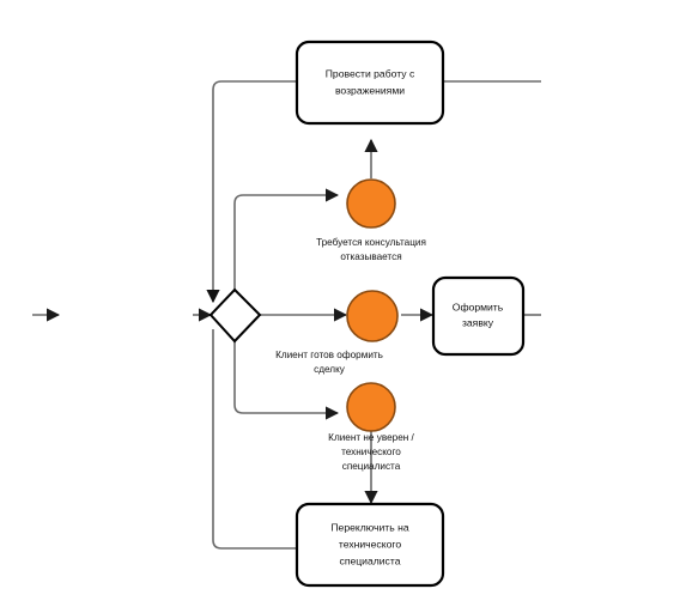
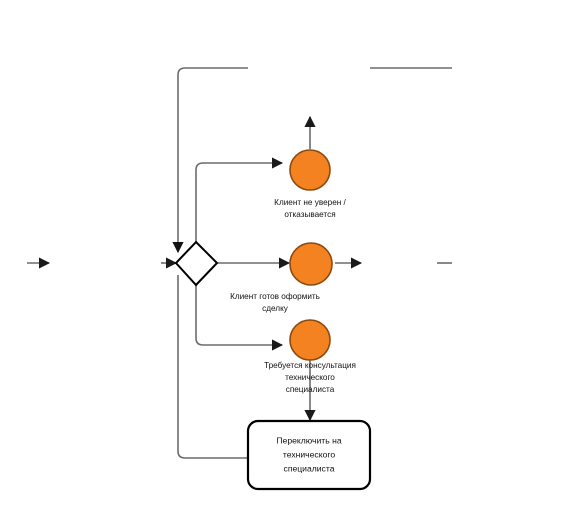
- Провести работу с
- возражениями
- Оформить
- заявку
  Переключить на
  технического
  специалиста
- Требуется консультация
+ Клиент не уверен /
  отказывается
  Клиент готов оформить
  сделку
- Клиент не уверен /
+ Требуется консультация
  технического
  специалиста
